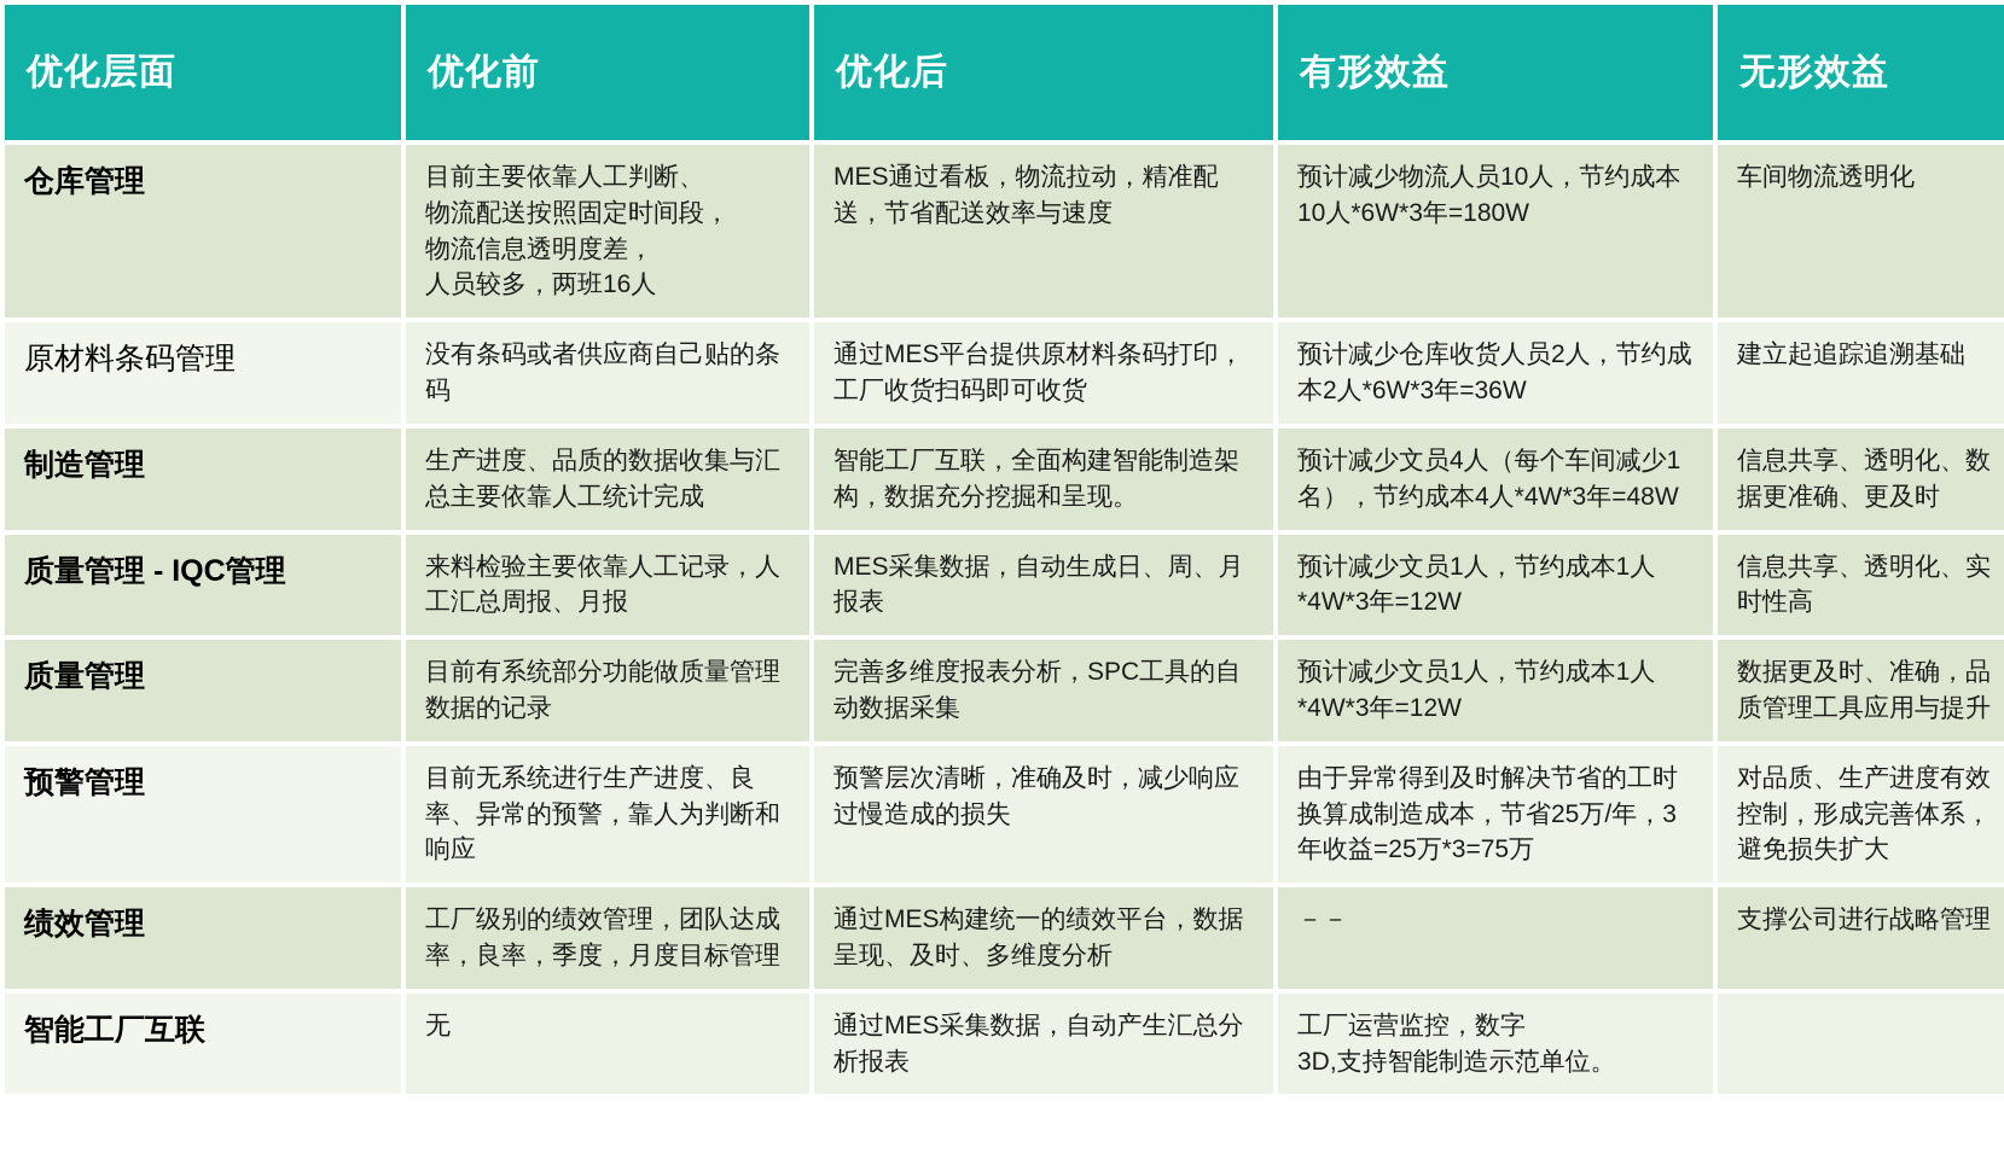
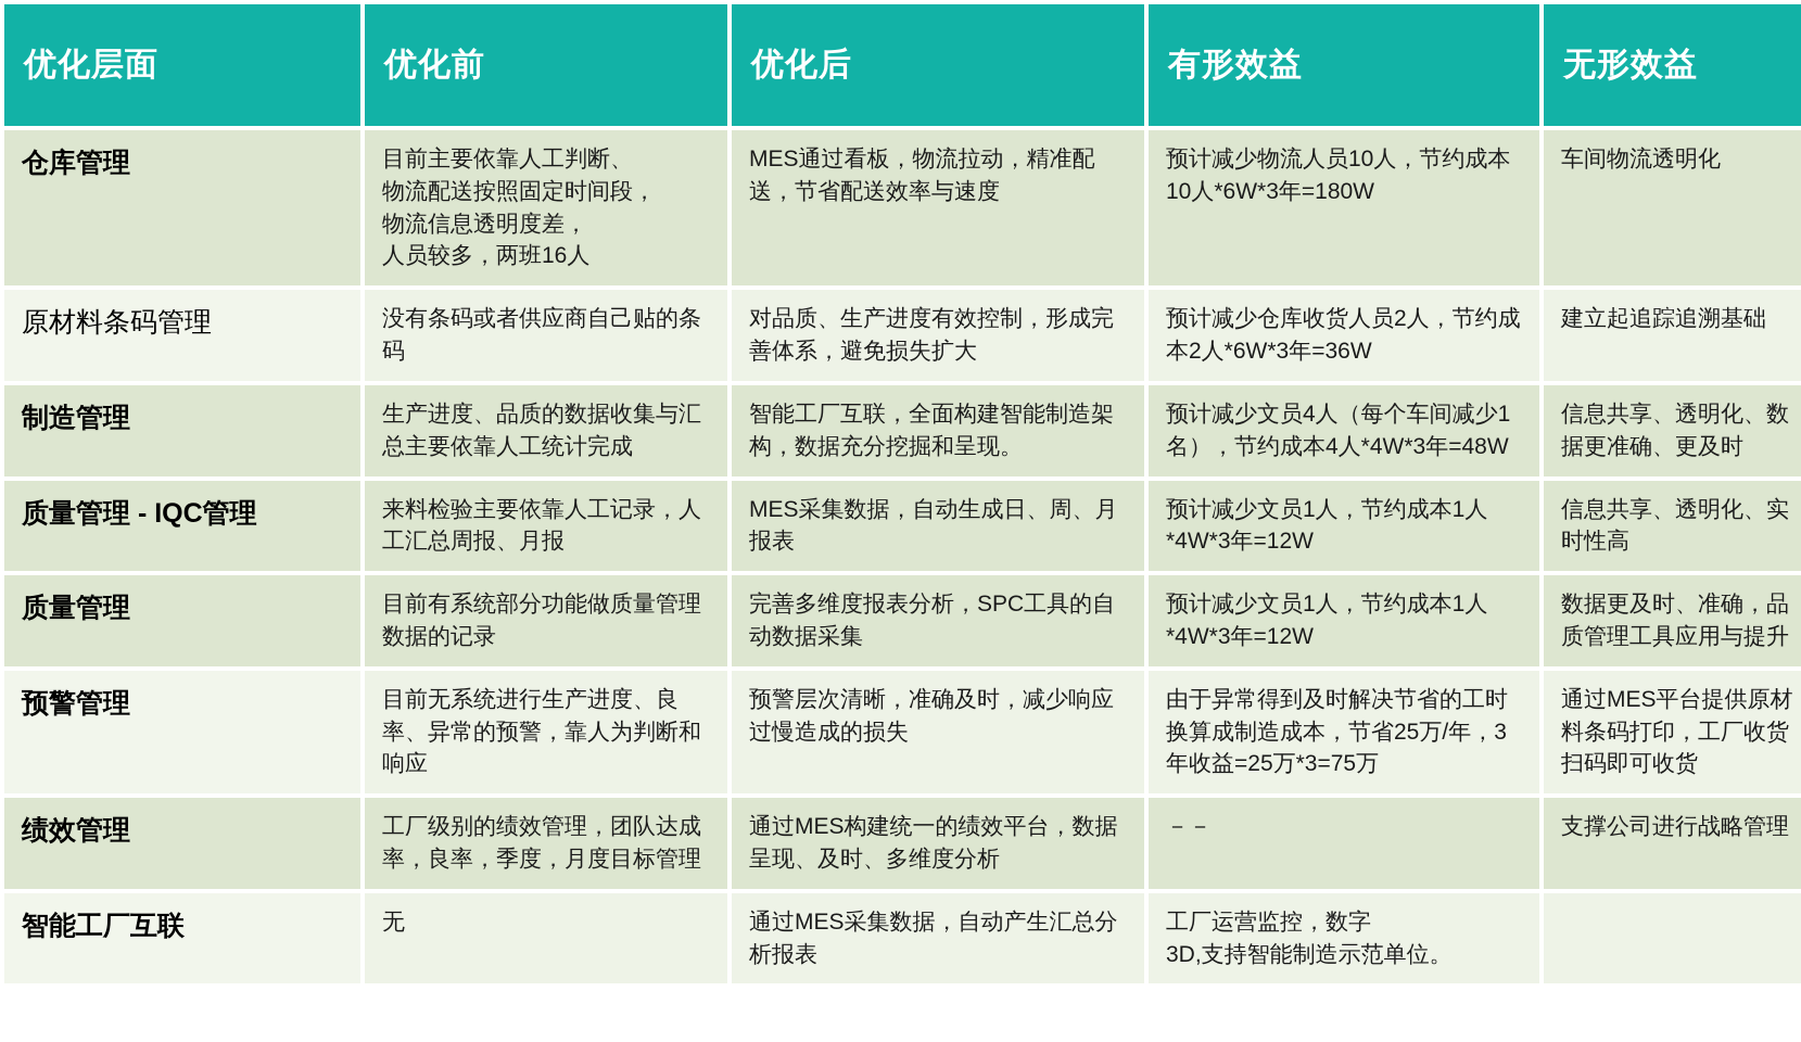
  优化层面	优化前	优化后	有形效益	无形效益
  仓库管理	目前主要依靠人工判断、 物流配送按照固定时间段， 物流信息透明度差， 人员较多，两班16人	MES通过看板，物流拉动，精准配送，节省配送效率与速度	预计减少物流人员10人，节约成本10人*6W*3年=180W	车间物流透明化
- 原材料条码管理	没有条码或者供应商自己贴的条码	通过MES平台提供原材料条码打印，工厂收货扫码即可收货	预计减少仓库收货人员2人，节约成本2人*6W*3年=36W	建立起追踪追溯基础
+ 原材料条码管理	没有条码或者供应商自己贴的条码	对品质、生产进度有效控制，形成完善体系，避免损失扩大	预计减少仓库收货人员2人，节约成本2人*6W*3年=36W	建立起追踪追溯基础
  制造管理	生产进度、品质的数据收集与汇总主要依靠人工统计完成	智能工厂互联，全面构建智能制造架构，数据充分挖掘和呈现。	预计减少文员4人（每个车间减少1名），节约成本4人*4W*3年=48W	信息共享、透明化、数据更准确、更及时
  质量管理 - IQC管理	来料检验主要依靠人工记录，人工汇总周报、月报	MES采集数据，自动生成日、周、月报表	预计减少文员1人，节约成本1人*4W*3年=12W	信息共享、透明化、实时性高
  质量管理	目前有系统部分功能做质量管理数据的记录	完善多维度报表分析，SPC工具的自动数据采集	预计减少文员1人，节约成本1人*4W*3年=12W	数据更及时、准确，品质管理工具应用与提升
- 预警管理	目前无系统进行生产进度、良率、异常的预警，靠人为判断和响应	预警层次清晰，准确及时，减少响应过慢造成的损失	由于异常得到及时解决节省的工时换算成制造成本，节省25万/年，3年收益=25万*3=75万	对品质、生产进度有效控制，形成完善体系，避免损失扩大
+ 预警管理	目前无系统进行生产进度、良率、异常的预警，靠人为判断和响应	预警层次清晰，准确及时，减少响应过慢造成的损失	由于异常得到及时解决节省的工时换算成制造成本，节省25万/年，3年收益=25万*3=75万	通过MES平台提供原材料条码打印，工厂收货扫码即可收货
  绩效管理	工厂级别的绩效管理，团队达成率，良率，季度，月度目标管理	通过MES构建统一的绩效平台，数据呈现、及时、多维度分析	－－	支撑公司进行战略管理
  智能工厂互联	无	通过MES采集数据，自动产生汇总分析报表	工厂运营监控，数字 3D,支持智能制造示范单位。
